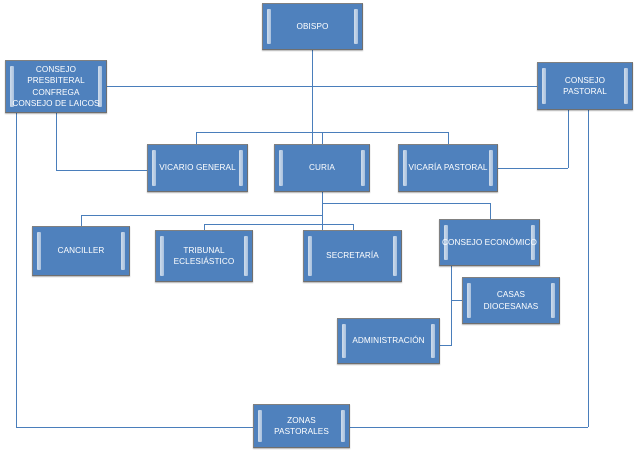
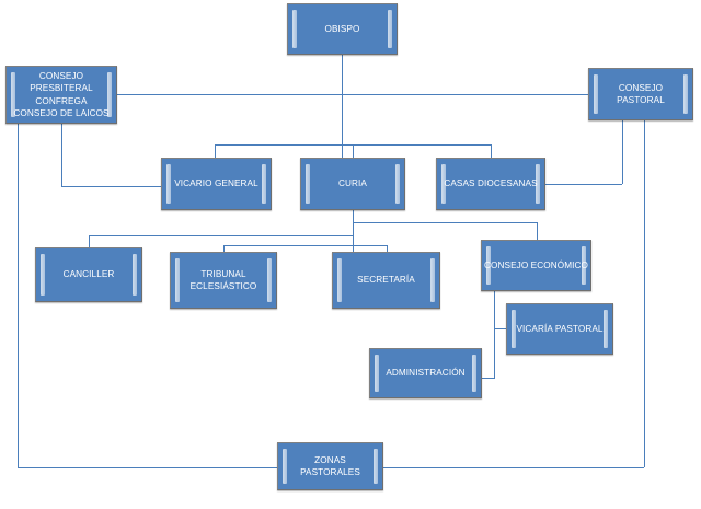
  OBISPO
  CONSEJO PRESBITERAL
  CONFREGA
  CONSEJO DE LAICOS
  CONSEJO PASTORAL
  VICARIO GENERAL
  CURIA
- VICARÍA PASTORAL
+ CASAS DIOCESANAS
  CANCILLER
  TRIBUNAL
  ECLESIÁSTICO
  SECRETARÍA
  CONSEJO ECONÓMICO
- CASAS DIOCESANAS
+ VICARÍA PASTORAL
  ADMINISTRACIÓN
  ZONAS PASTORALES
